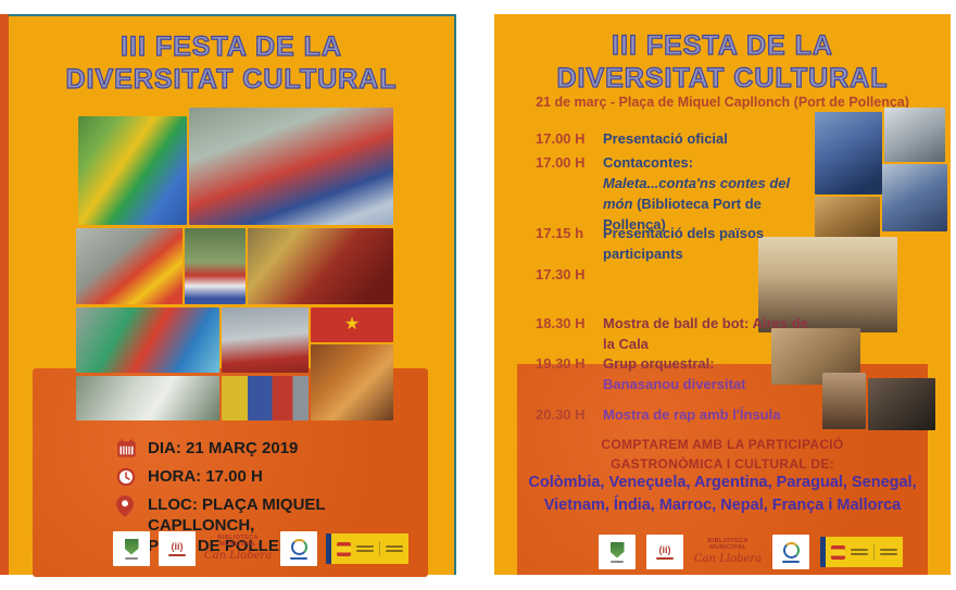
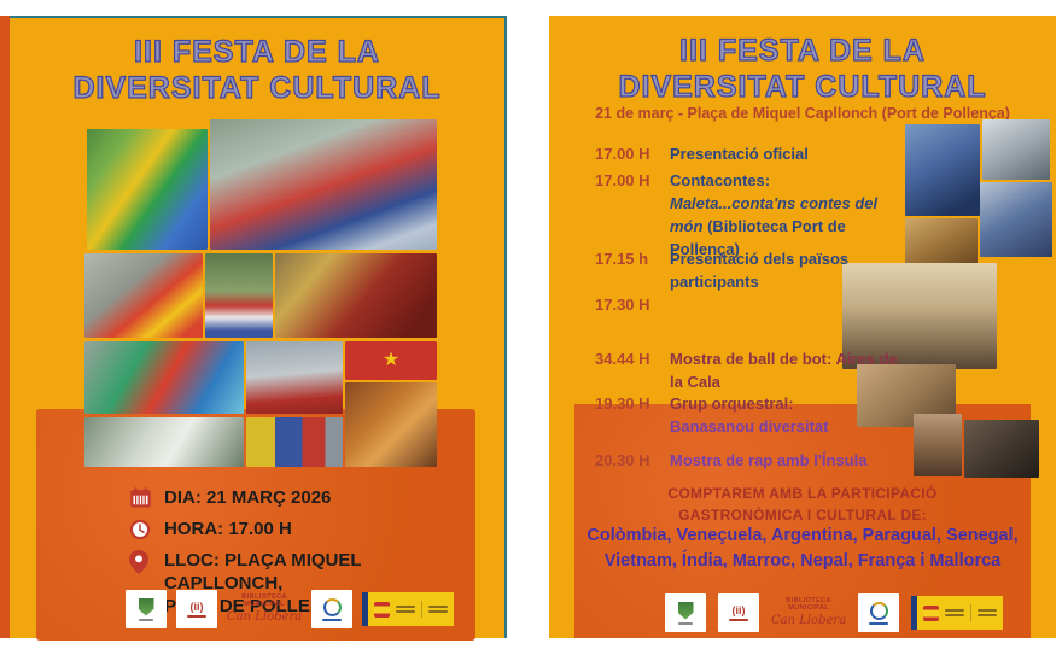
  III FESTA DE LA
  DIVERSITAT CULTURAL
  ★
- DIA: 21 MARÇ 2019
+ DIA: 21 MARÇ 2026
  HORA: 17.00 H
  LLOC: PLAÇA MIQUEL CAPLLONCH,
  (ii)
  Can Llobera
  III FESTA DE LA
  DIVERSITAT CULTURAL
  21 de març - Plaça de Miquel Capllonch (Port de Pollença)
  17.00 H
  Presentació oficial
  17.00 H
  Contacontes: Maleta...conta'ns contes del món (Biblioteca Port de Pollença)
  17.15 h
  Presentació dels països participants
  17.30 H
- 18.30 H
+ 34.44 H
  Mostra de ball de bot: Aires de la Cala
  19.30 H
  Grup orquestral:
  Banasanou diversitat
  20.30 H
  Mostra de rap amb l'Ínsula
  COMPTAREM AMB LA PARTICIPACIÓ
  GASTRONÒMICA I CULTURAL DE:
  Colòmbia, Veneçuela, Argentina, Paragual, Senegal,
  Vietnam, Índia, Marroc, Nepal, França i Mallorca
  (ii)
  Can Llobera
